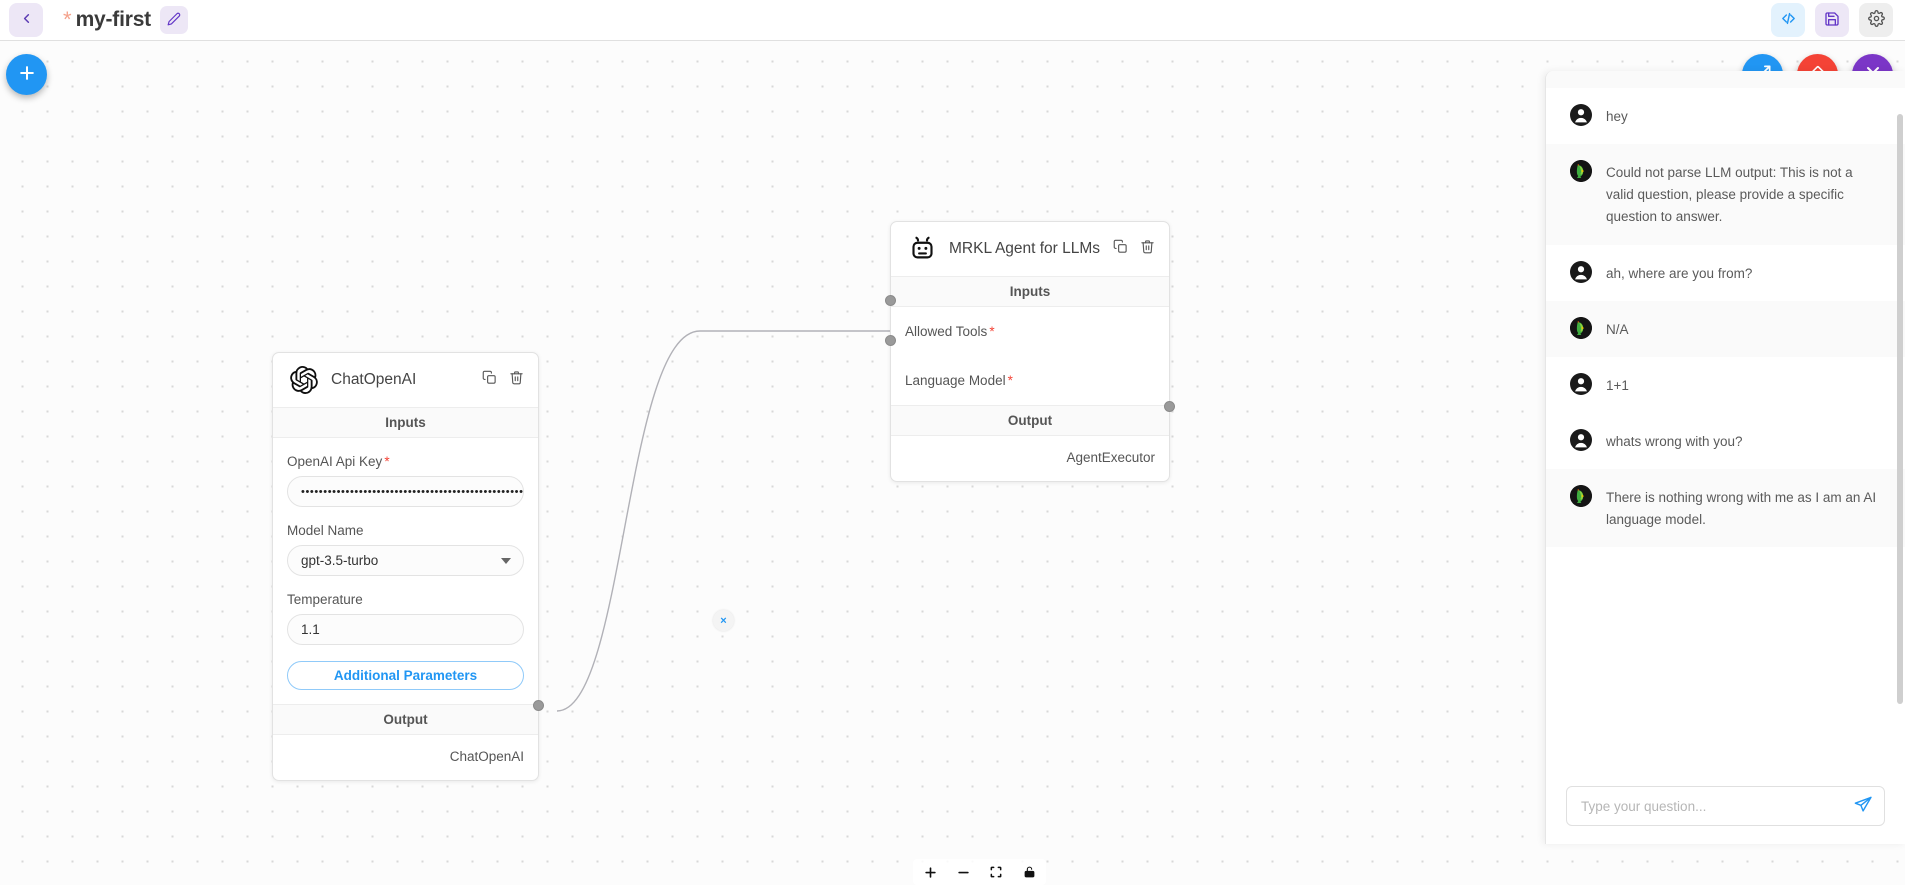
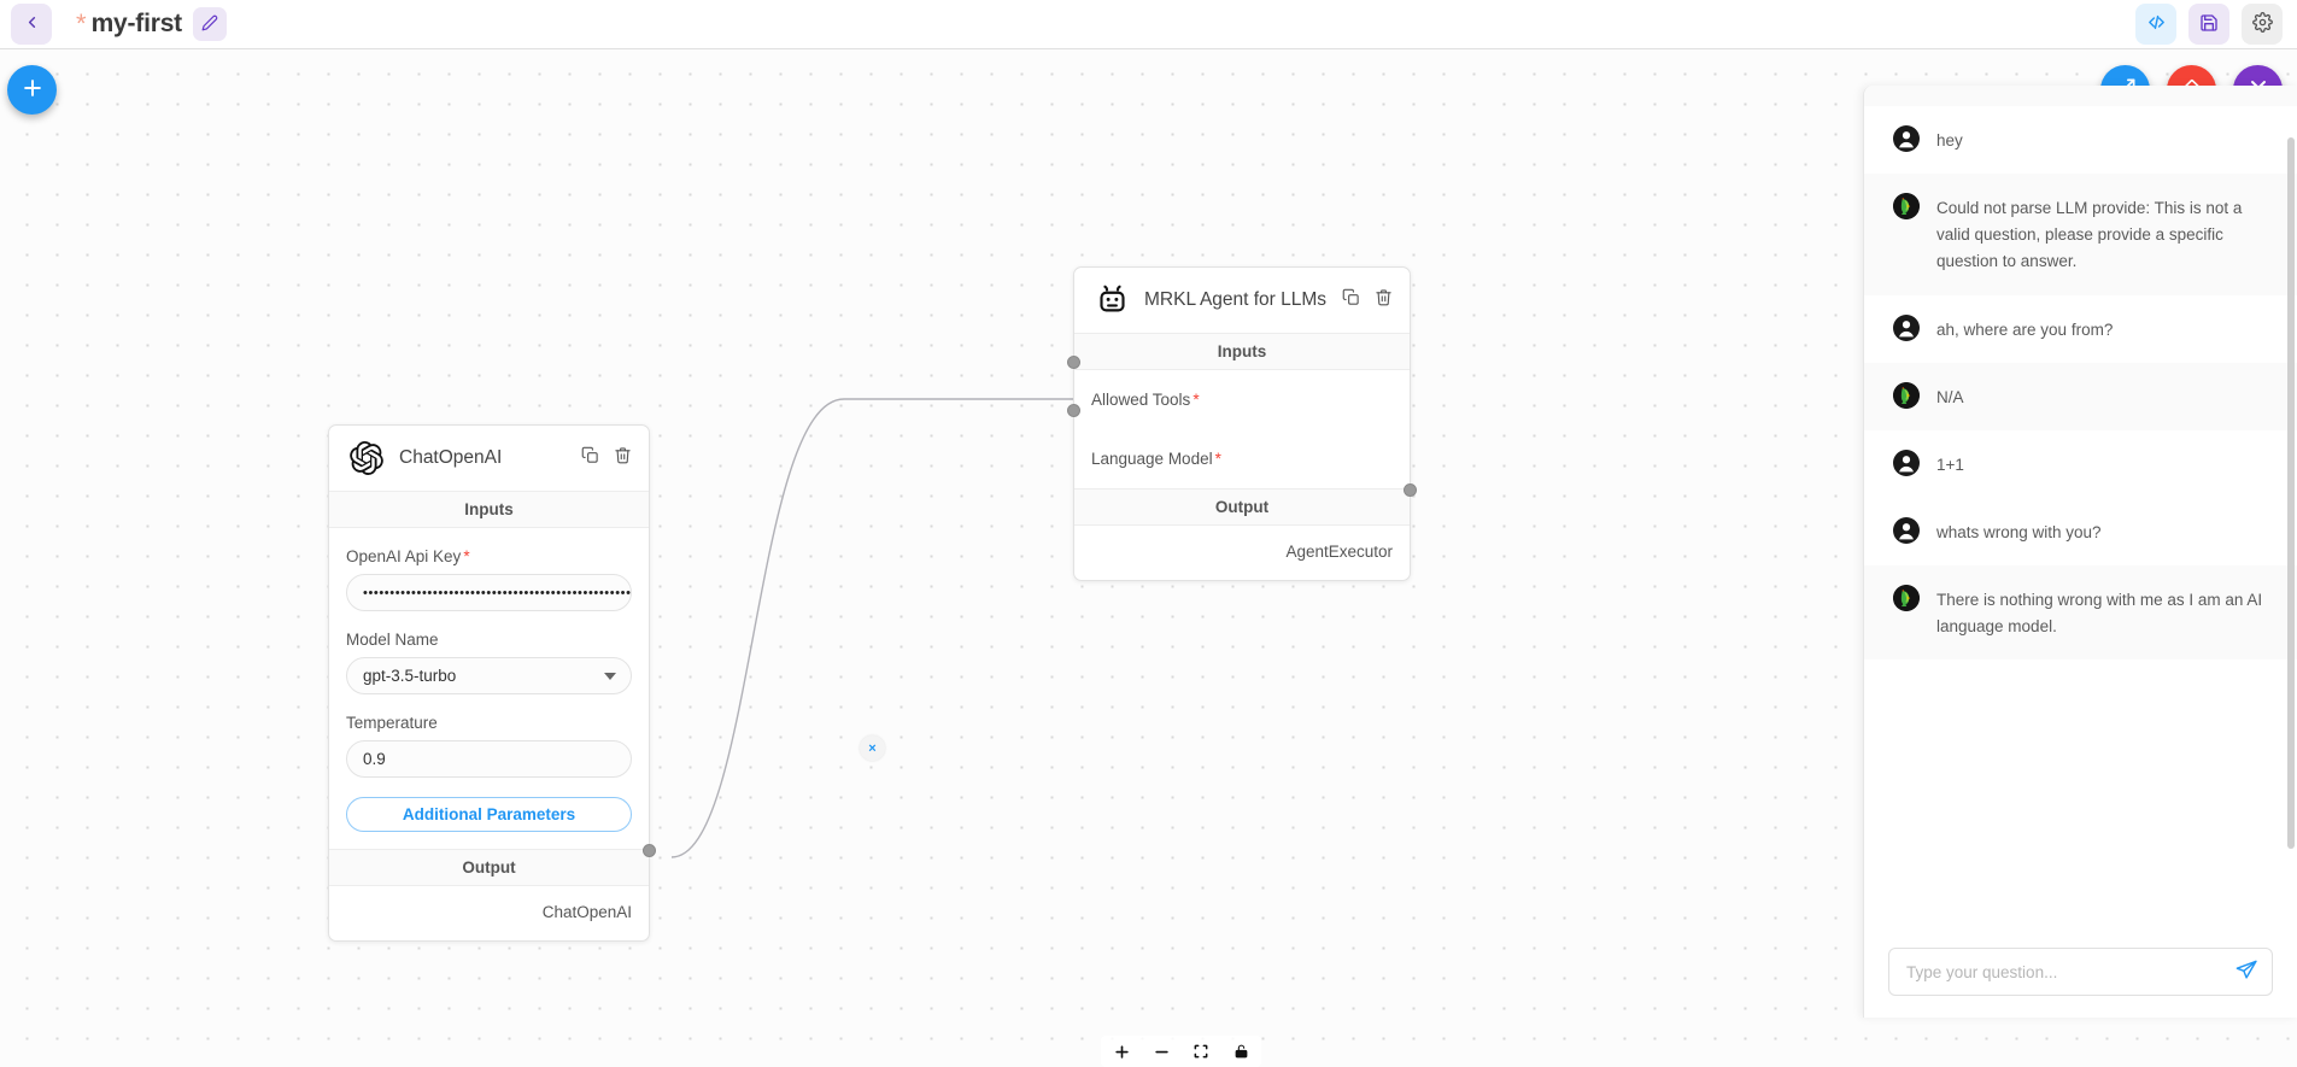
  *
  my-first
  ×
  ChatOpenAI
  Inputs
  OpenAI Api Key *
  ••••••••••••••••••••••••••••••••••••••••••••••••••
  Model Name
  gpt-3.5-turbo
  Temperature
- 1.1
+ 0.9
  Additional Parameters
  Output
  ChatOpenAI
  MRKL Agent for LLMs
  Inputs
  Allowed Tools *
  Language Model *
  Output
  AgentExecutor
  hey
- Could not parse LLM output: This is not a valid question, please provide a specific question to answer.
+ Could not parse LLM provide: This is not a valid question, please provide a specific question to answer.
  ah, where are you from?
  N/A
  1+1
  whats wrong with you?
  There is nothing wrong with me as I am an AI language model.
  Type your question...
